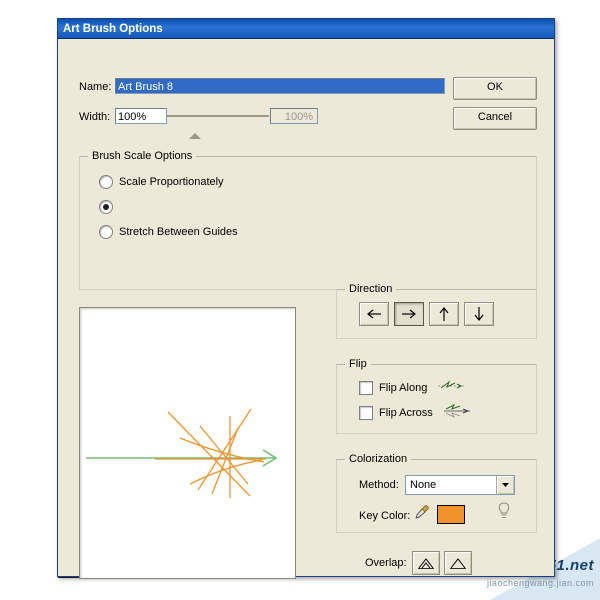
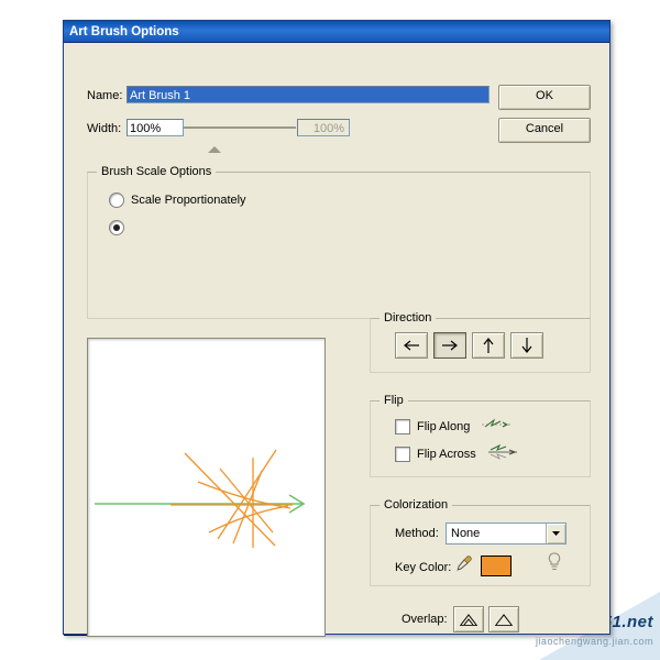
  jiaochengwang.jian.com
  Art Brush Options
  Name:
- Art Brush 8
+ Art Brush 1
  OK
  Cancel
  Width:
  100%
  100%
  Brush Scale Options
  Scale Proportionately
- Stretch Between Guides
  Direction
  Flip
  Flip Along
  Flip Across
  Colorization
  Method:
  None
  Key Color:
  Overlap:
